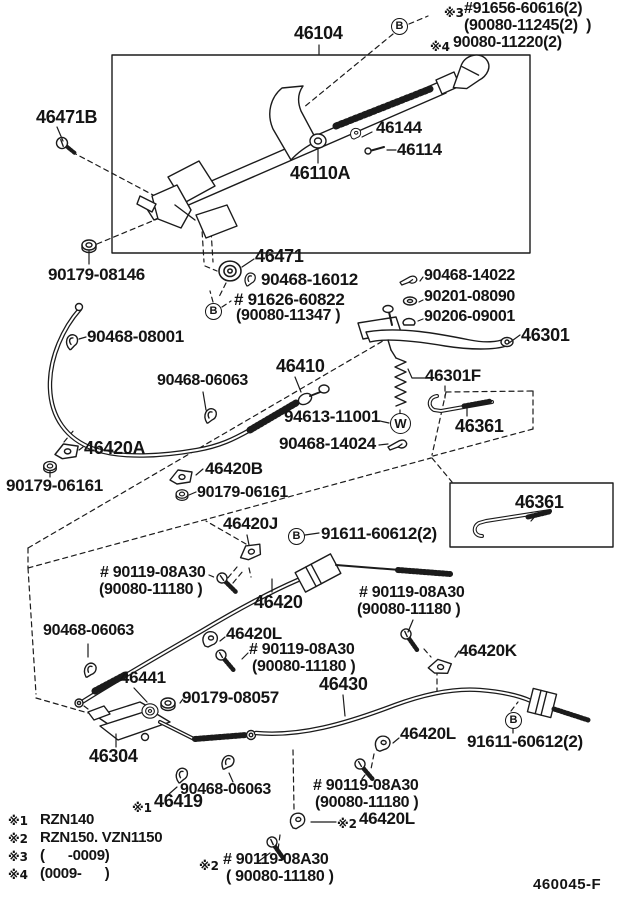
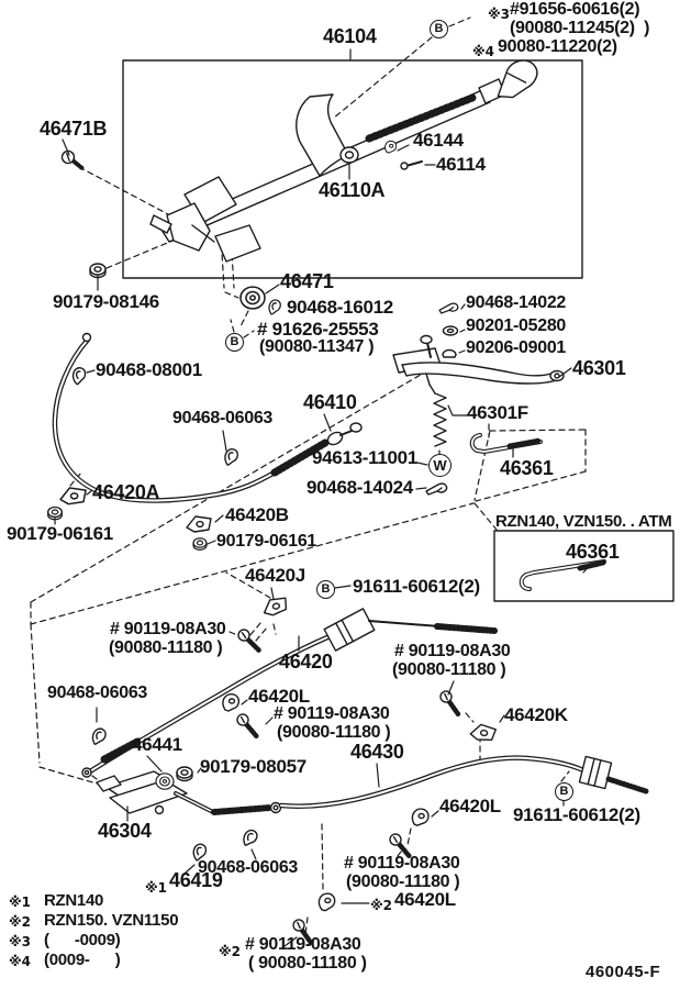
  ※3
  #91656-60616(2)
  (90080-11245(2) )
  ※4
  90080-11220(2)
  B
  46104
  46471B
  90179-08146
  46144
  46114
  46110A
  46471
  90468-16012
- # 91626-60822
+ # 91626-25553
  (90080-11347 )
  B
  90468-14022
- 90201-08090
+ 90201-05280
  90206-09001
  46301
  90468-08001
  46410
  90468-06063
  46301F
  94613-11001
  W
  90468-14024
  46361
  46420A
  90179-06161
  46420B
  90179-06161
+ RZN140, VZN150. . ATM
  46361
  46420J
  B
  91611-60612(2)
  # 90119-08A30
  (90080-11180 )
  46420
  90468-06063
  46420L
  # 90119-08A30
  (90080-11180 )
  # 90119-08A30
  (90080-11180 )
  46420K
  46441
  90179-08057
  46430
  46304
  ※1
  46419
  90468-06063
  46420L
  B
  91611-60612(2)
  # 90119-08A30
  (90080-11180 )
  ※2
  46420L
  ※2
  # 90119-08A30
  ( 90080-11180 )
  ※1
  RZN140
  ※2
  RZN150. VZN1150
  ※3
  ( -0009)
  ※4
  (0009- )
  460045-F
